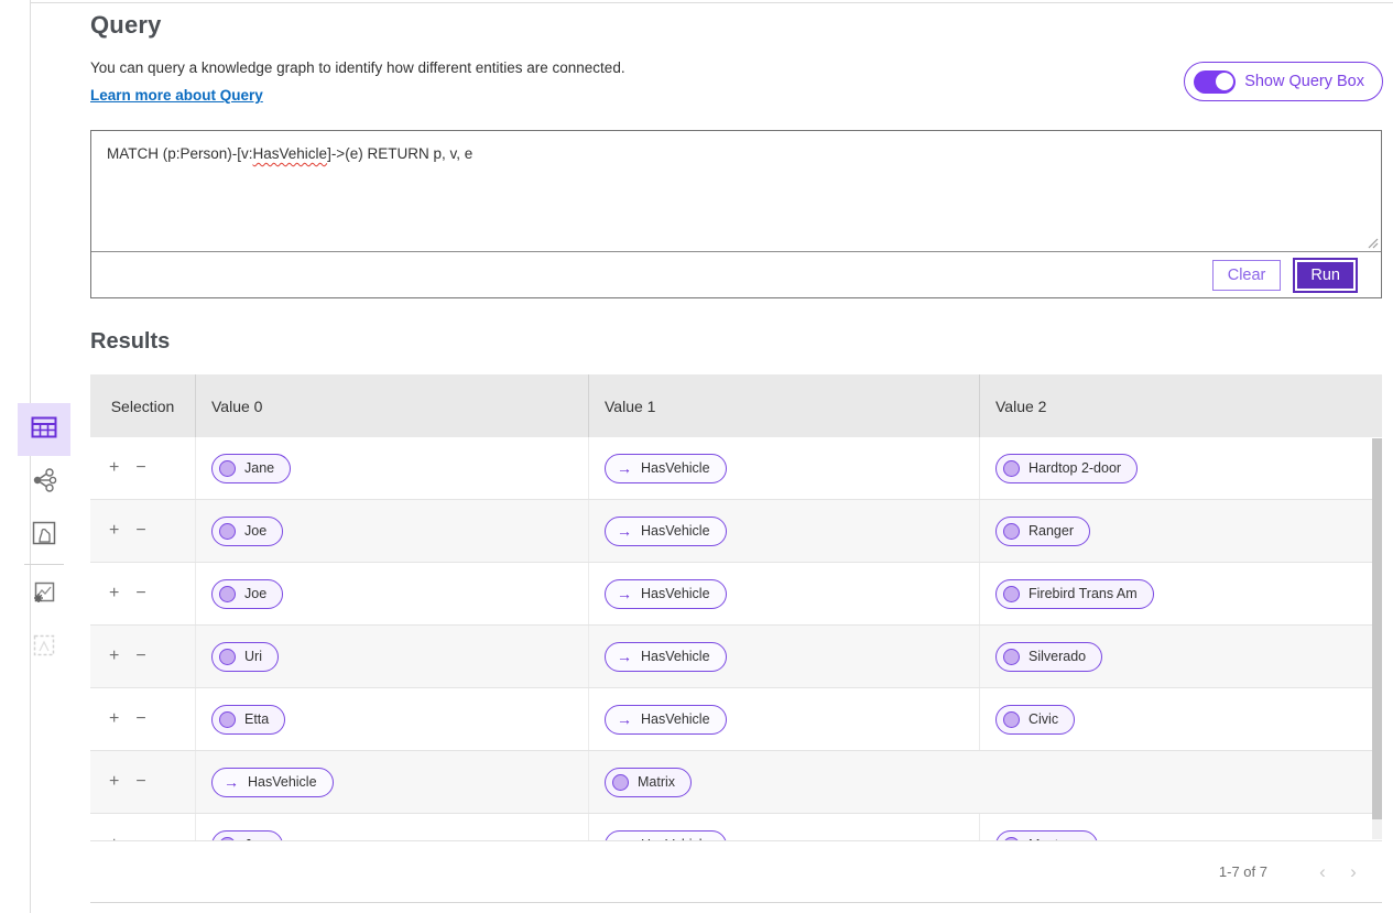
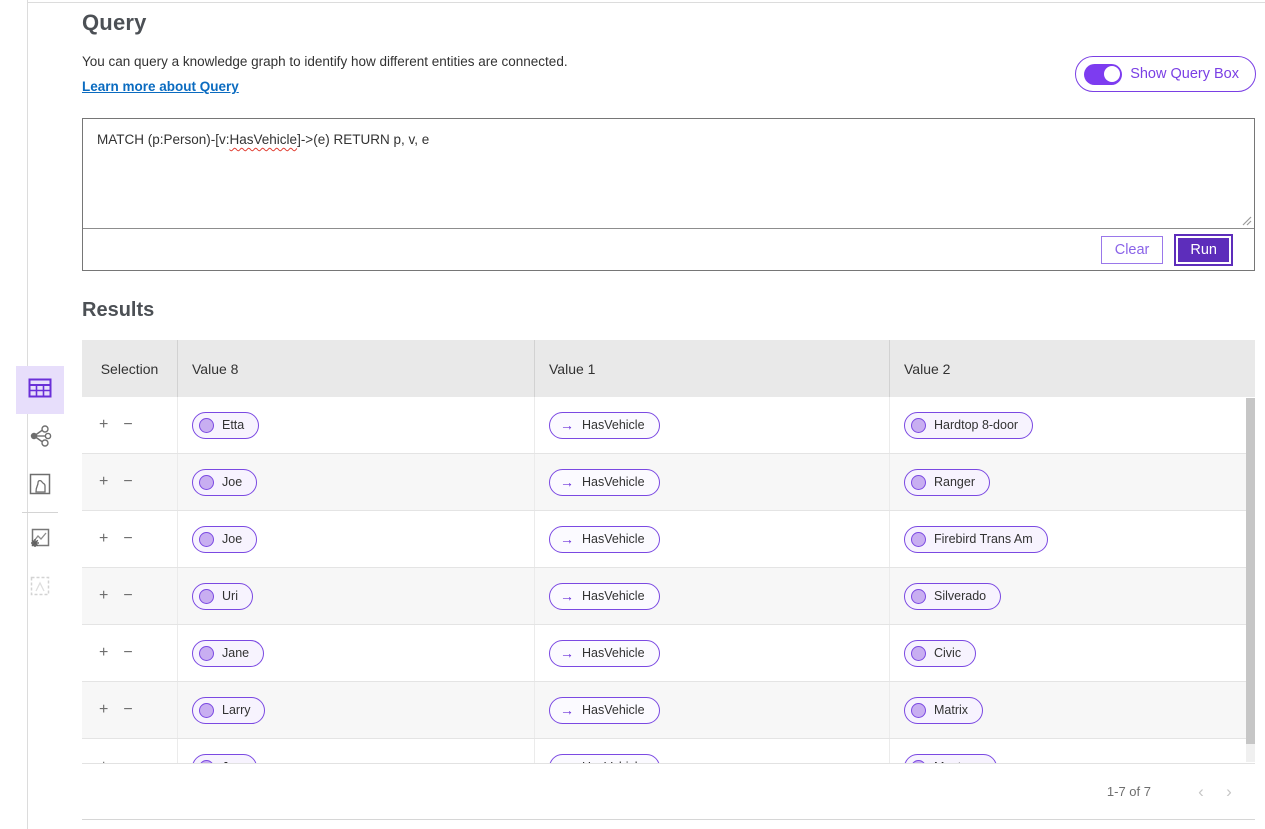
  Query
  You can query a knowledge graph to identify how different entities are connected.
  Learn more about Query
  Show Query Box
  MATCH (p:Person)-[v:HasVehicle]->(e) RETURN p, v, e
  Clear
  Run
  Results
  Selection
- Value 0
+ Value 8
  Value 1
  Value 2
  +
  −
- Jane
+ Etta
  →
  HasVehicle
- Hardtop 2-door
+ Hardtop 8-door
  +
  −
  Joe
  →
  HasVehicle
  Ranger
  +
  −
  Joe
  →
  HasVehicle
  Firebird Trans Am
  +
  −
  Uri
  →
  HasVehicle
  Silverado
  +
  −
- Etta
+ Jane
  →
  HasVehicle
  Civic
  +
  −
+ Larry
  →
  HasVehicle
  Matrix
  1-7 of 7
  ‹
  ›
